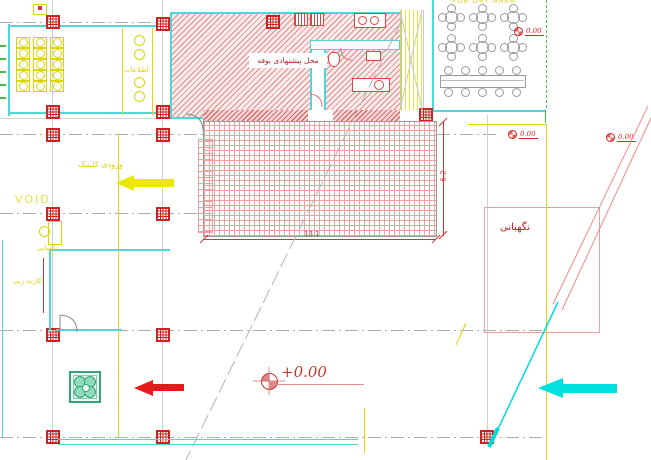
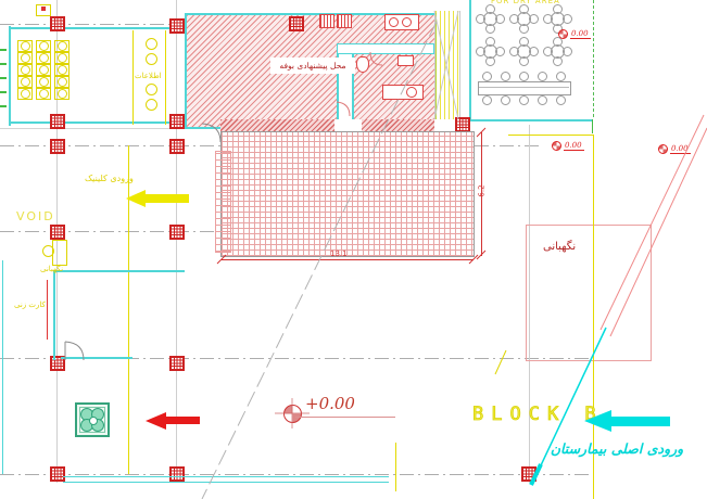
  اطلاعات
  محل پیشنهادی بوفه
  FOR DRY AREA
  0.00
  0.00
  0.00
  13.1
  VOID
  وودی کلینیک
  نگهبانی
  کارت زنی
  +0.00
  نگهبانی
+ BLOCK B
+ ورودی اصلی بیمارستان
